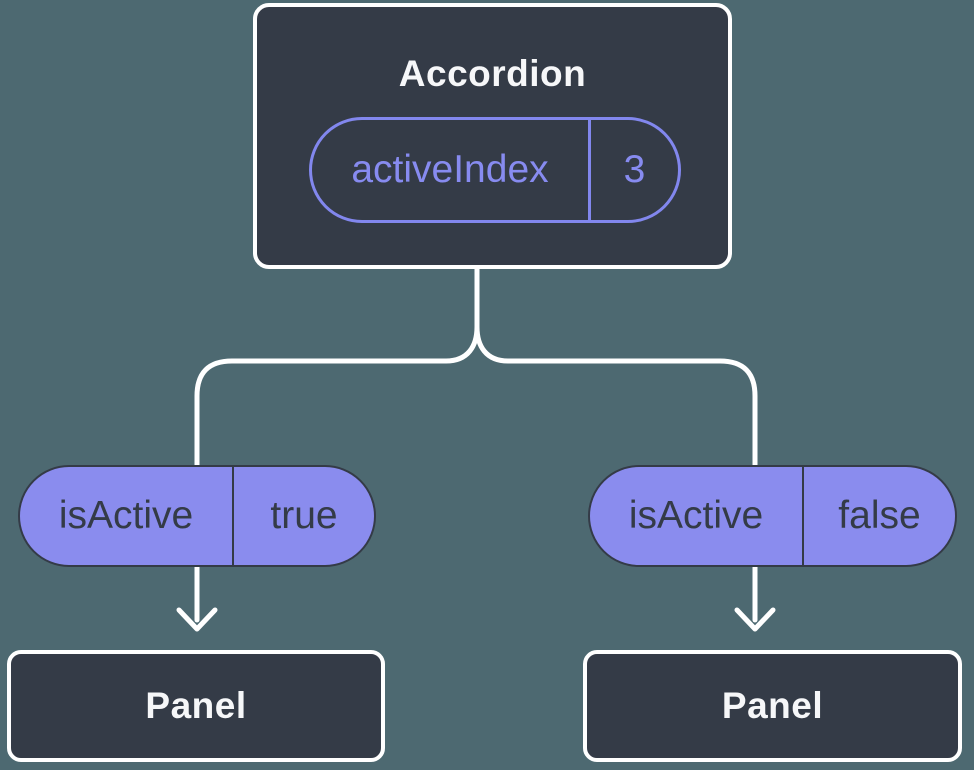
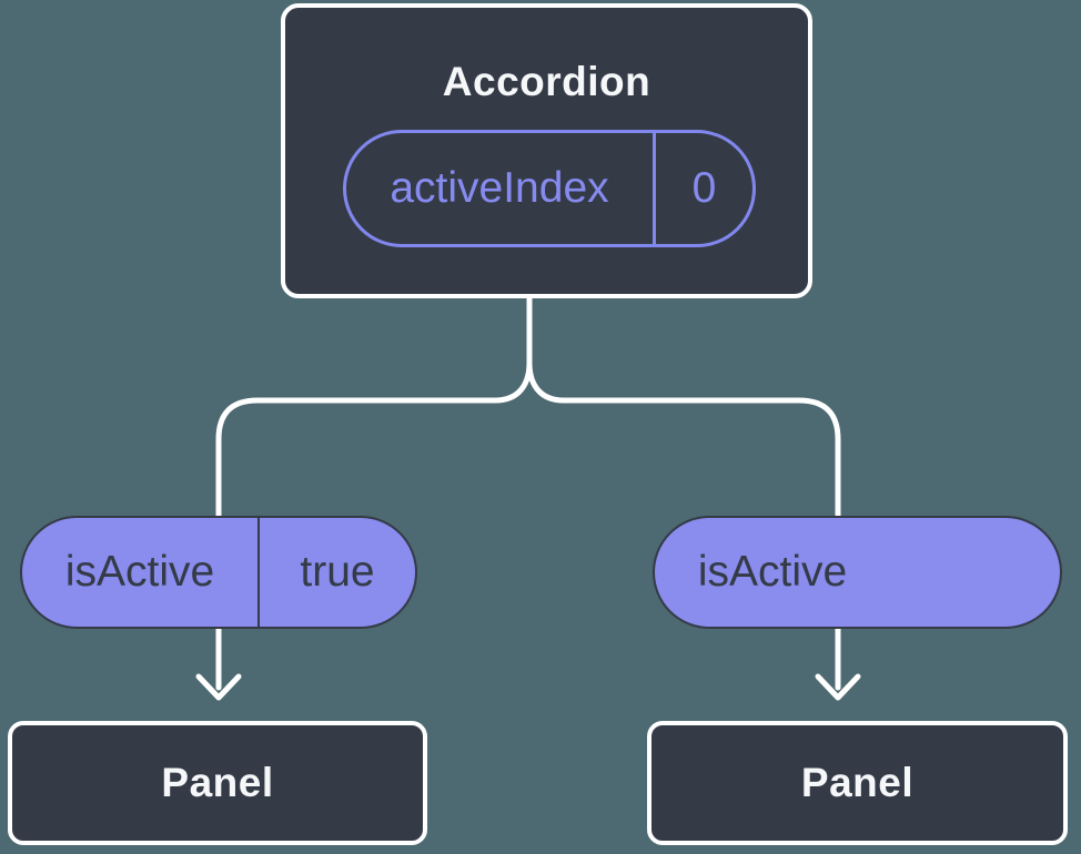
  Accordion
  activeIndex
- 3
+ 0
  isActive
  true
  isActive
- false
  Panel
  Panel
